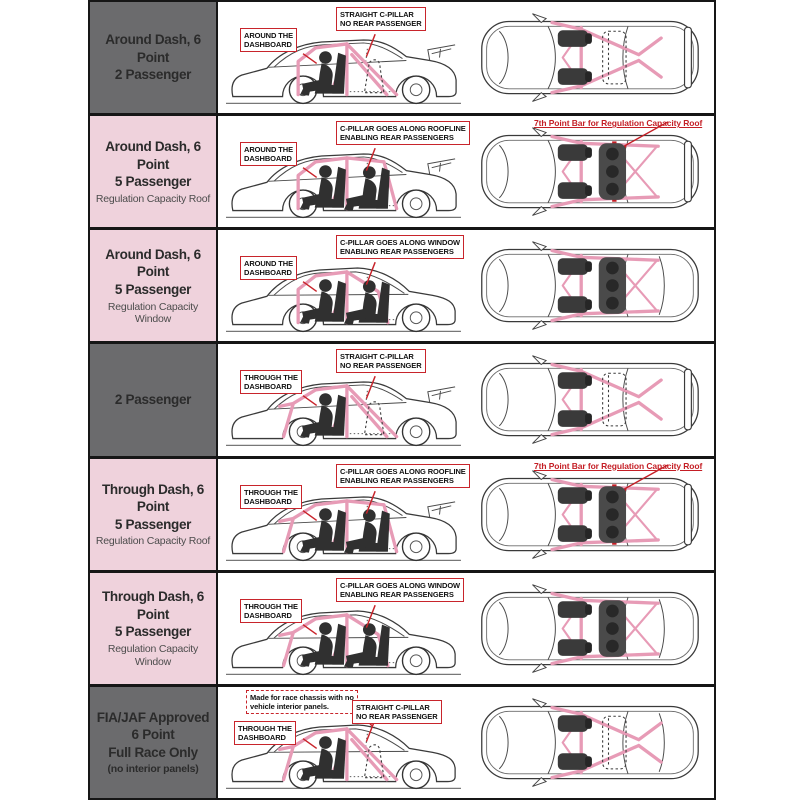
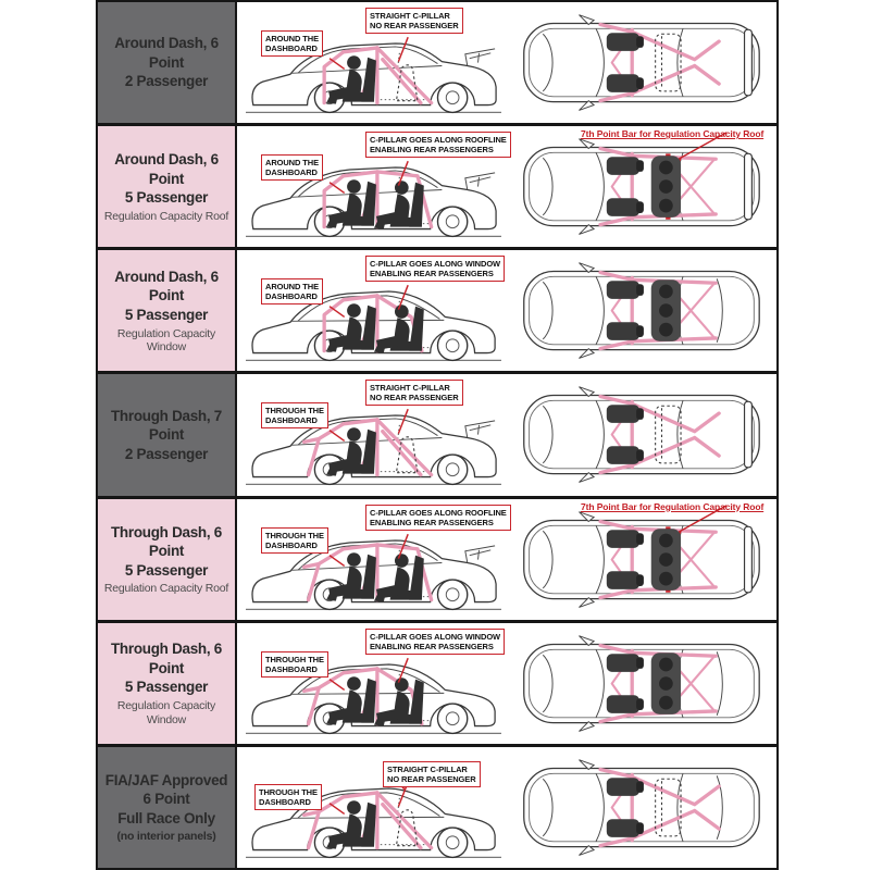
  Around Dash, 6 Point
  2 Passenger
  AROUND THE
  DASHBOARD
  STRAIGHT C-PILLAR
  NO REAR PASSENGER
  Around Dash, 6 Point
  5 Passenger
  Regulation Capacity Roof
  AROUND THE
  DASHBOARD
  C-PILLAR GOES ALONG ROOFLINE
  ENABLING REAR PASSENGERS
  7th Point Bar for Regulation Capacity Roof
  Around Dash, 6 Point
  5 Passenger
  Regulation Capacity Window
  AROUND THE
  DASHBOARD
  C-PILLAR GOES ALONG WINDOW
  ENABLING REAR PASSENGERS
+ Through Dash, 7 Point
  2 Passenger
  THROUGH THE
  DASHBOARD
  STRAIGHT C-PILLAR
  NO REAR PASSENGER
  Through Dash, 6 Point
  5 Passenger
  Regulation Capacity Roof
  THROUGH THE
  DASHBOARD
  C-PILLAR GOES ALONG ROOFLINE
  ENABLING REAR PASSENGERS
  7th Point Bar for Regulation Capacity Roof
  Through Dash, 6 Point
  5 Passenger
  Regulation Capacity Window
  THROUGH THE
  DASHBOARD
  C-PILLAR GOES ALONG WINDOW
  ENABLING REAR PASSENGERS
  FIA/JAF Approved
  6 Point
  Full Race Only
  (no interior panels)
- Made for race chassis with no
- vehicle interior panels.
  THROUGH THE
  DASHBOARD
  STRAIGHT C-PILLAR
  NO REAR PASSENGER
